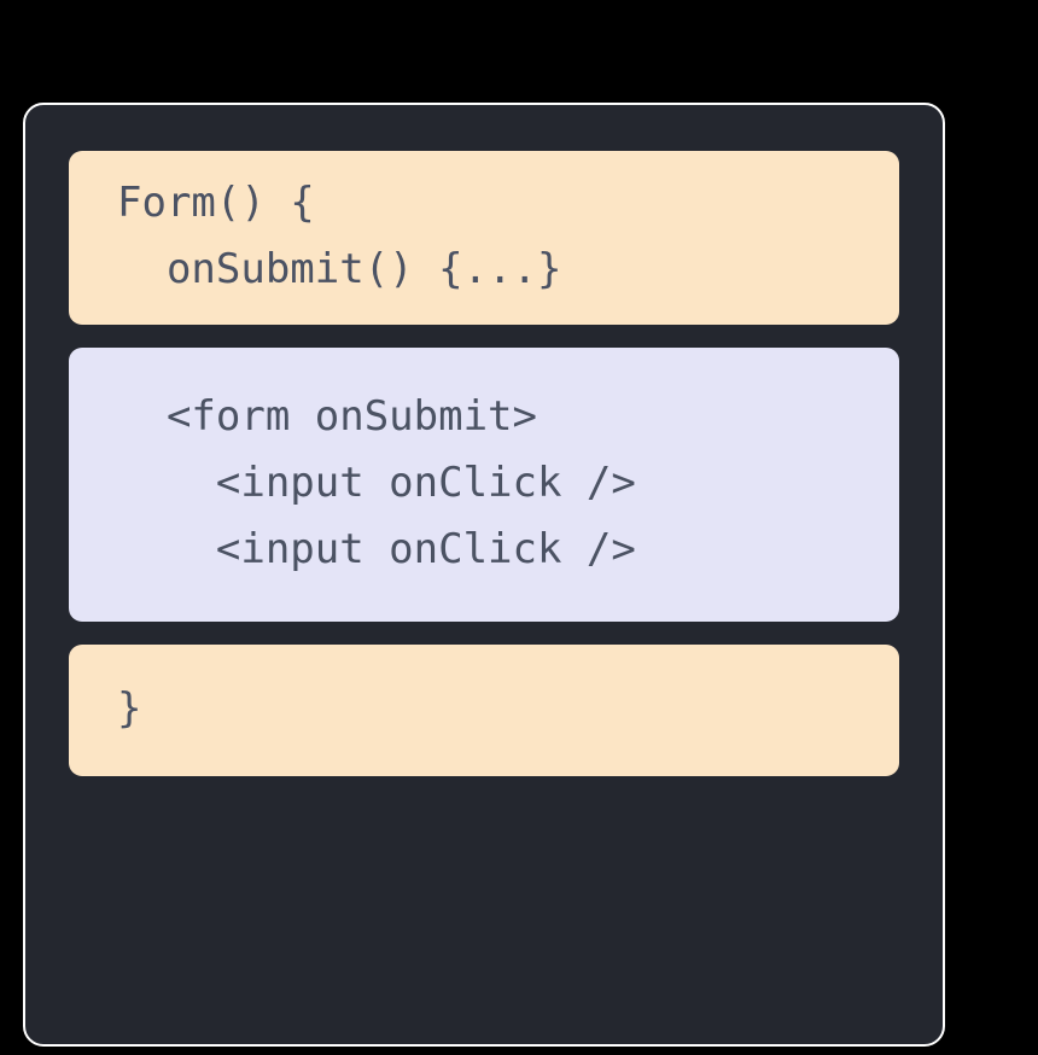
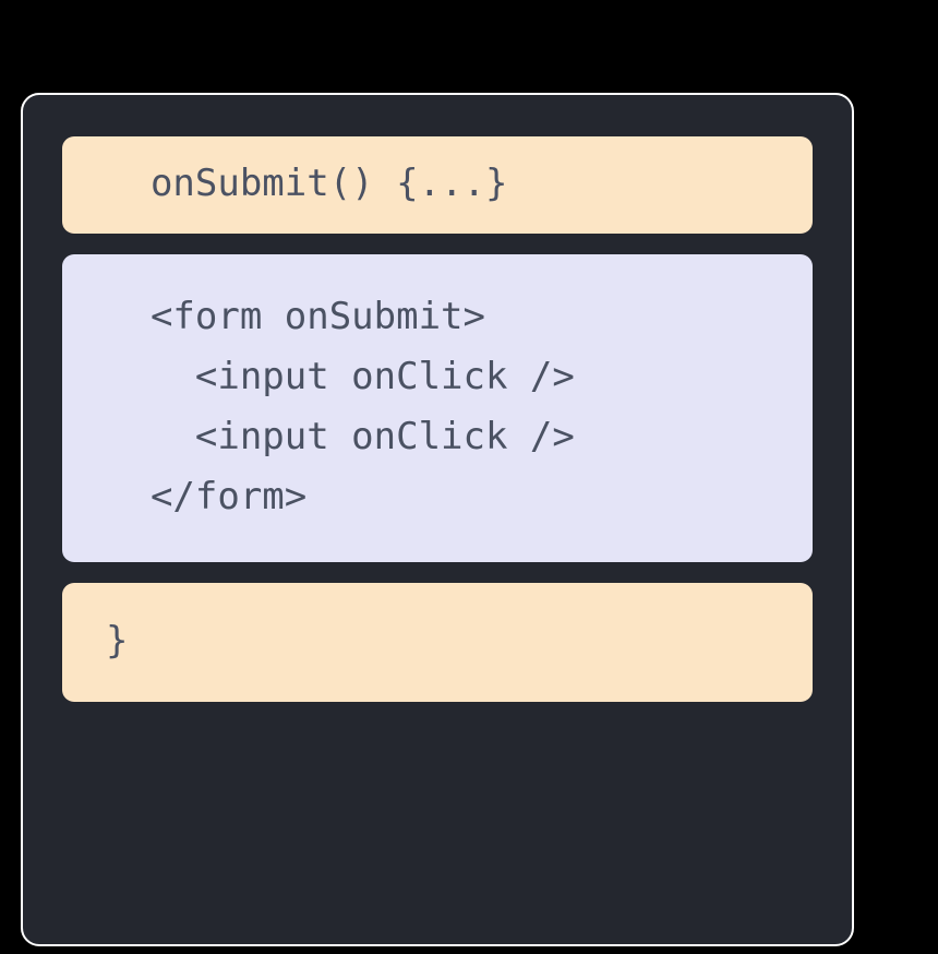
- Form() {
  onSubmit() {...}
  <form onSubmit>
  <input onClick />
  <input onClick />
+ </form>
  }
